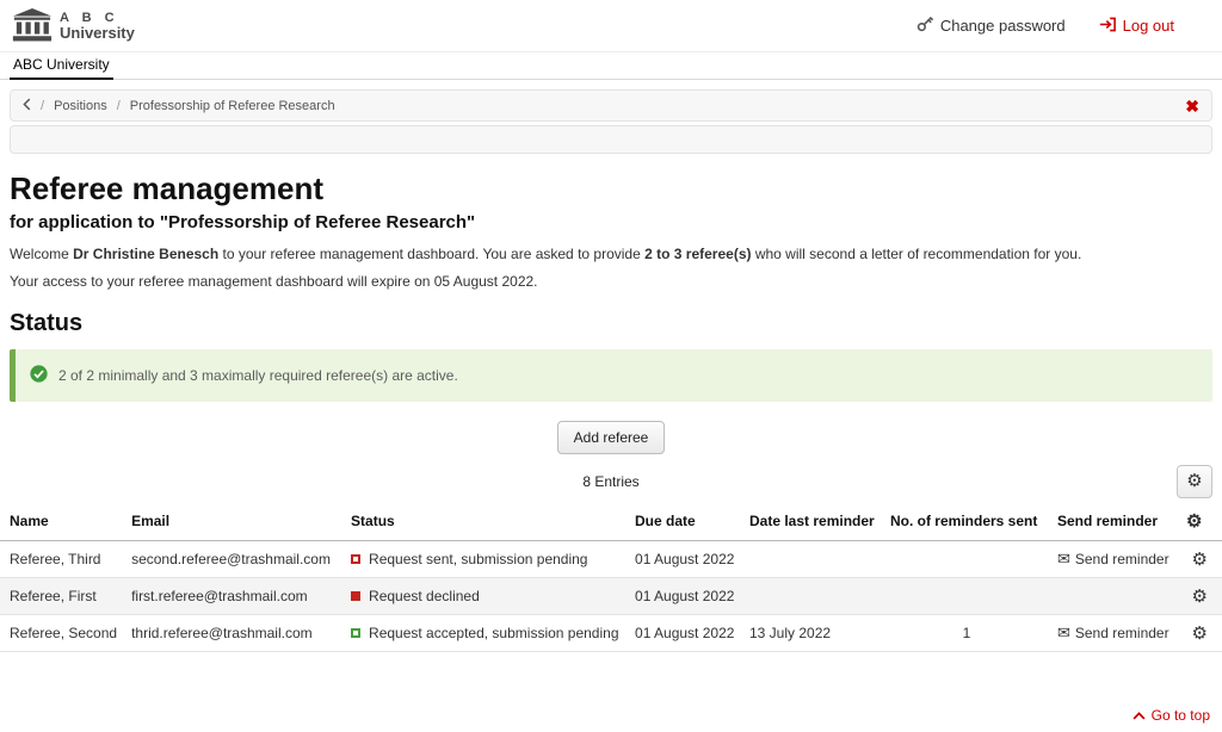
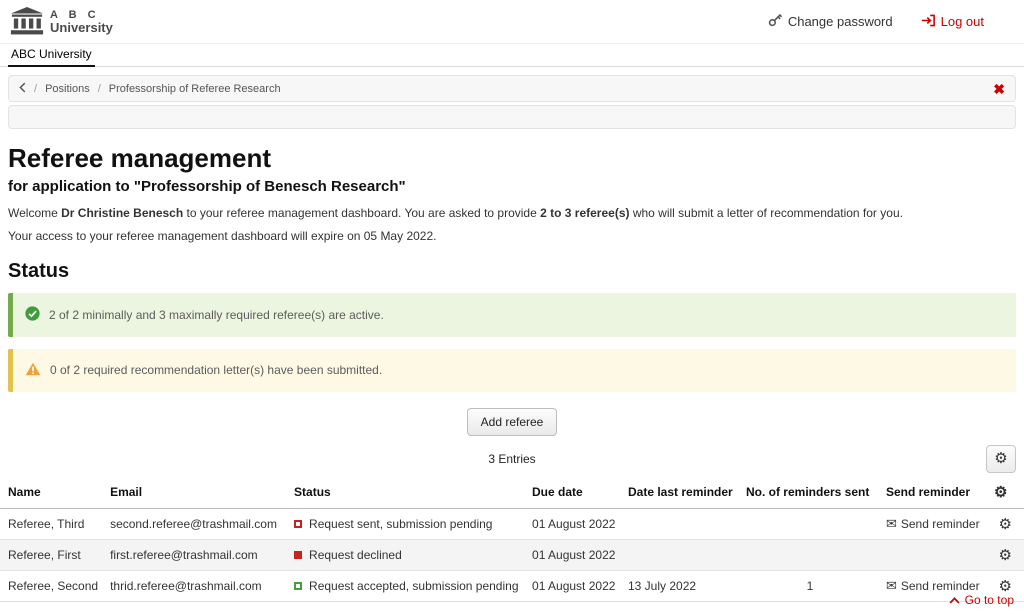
  A B C
  University
  Change password
  Log out
  ABC University
  /
  Positions
  /
  Professorship of Referee Research
  ✖
  Referee management
- for application to "Professorship of Referee Research"
+ for application to "Professorship of Benesch Research"
- Welcome Dr Christine Benesch to your referee management dashboard. You are asked to provide 2 to 3 referee(s) who will second a letter of recommendation for you.
+ Welcome Dr Christine Benesch to your referee management dashboard. You are asked to provide 2 to 3 referee(s) who will submit a letter of recommendation for you.
- Your access to your referee management dashboard will expire on 05 August 2022.
+ Your access to your referee management dashboard will expire on 05 May 2022.
  Status
  2 of 2 minimally and 3 maximally required referee(s) are active.
+ 0 of 2 required recommendation letter(s) have been submitted.
  Add referee
- 8 Entries
+ 3 Entries
  ⚙
  Name	Email	Status	Due date	Date last reminder	No. of reminders sent	Send reminder	⚙
  Referee, Third	second.referee@trashmail.com	Request sent, submission pending	01 August 2022			✉ Send reminder	⚙
  Referee, First	first.referee@trashmail.com	Request declined	01 August 2022				⚙
  Referee, Second	thrid.referee@trashmail.com	Request accepted, submission pending	01 August 2022	13 July 2022	1	✉ Send reminder	⚙
  Go to top
